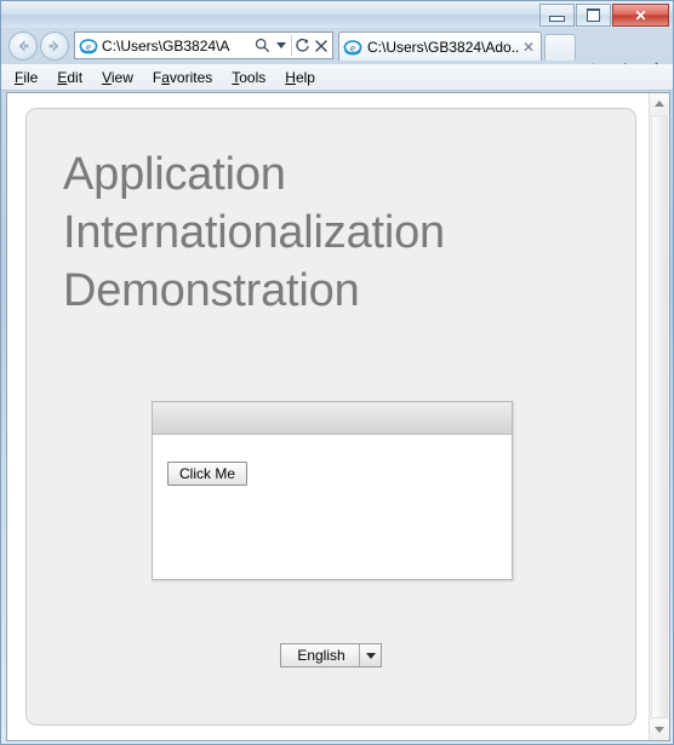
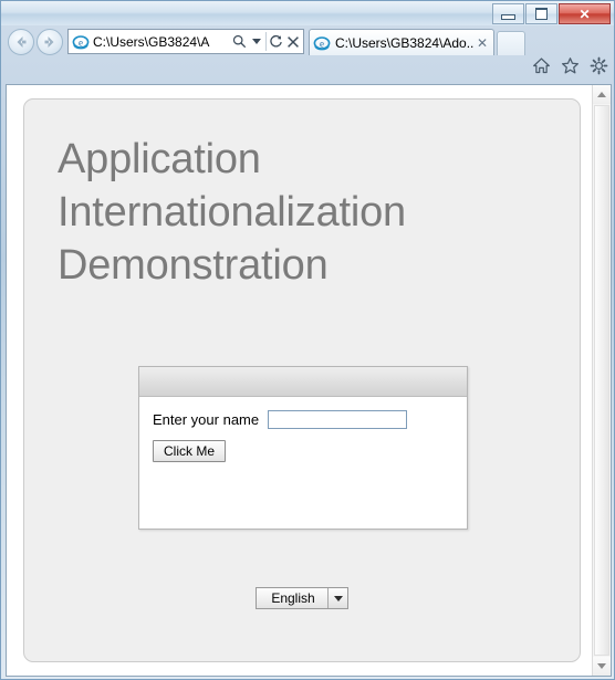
  ✕
  e
  C:\Users\GB3824\A
  e
  C:\Users\GB3824\Ado..
  ✕
- File
- Edit
- View
- Favorites
- Tools
- Help
  Application Internationalization Demonstration
+ Enter your name
  Click Me
  English
